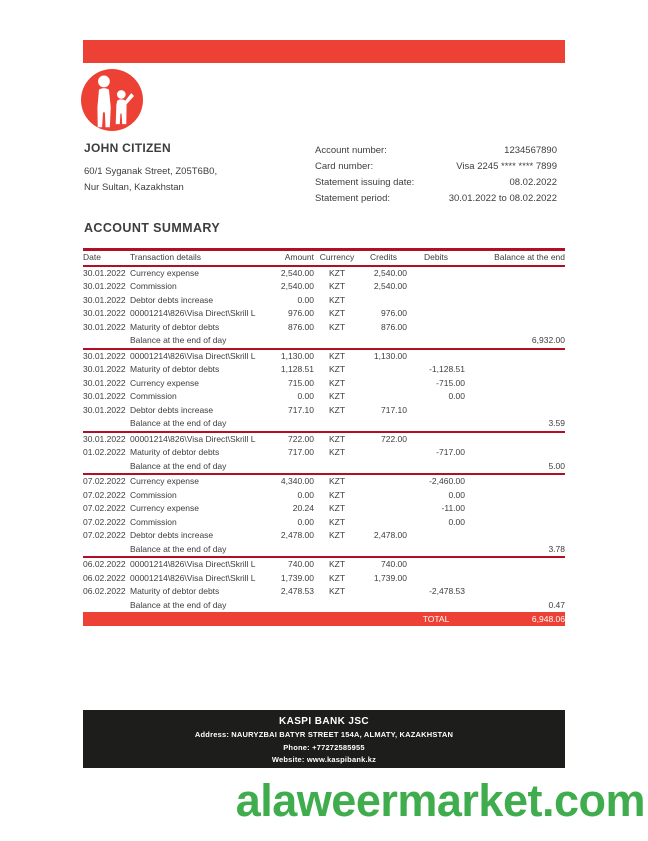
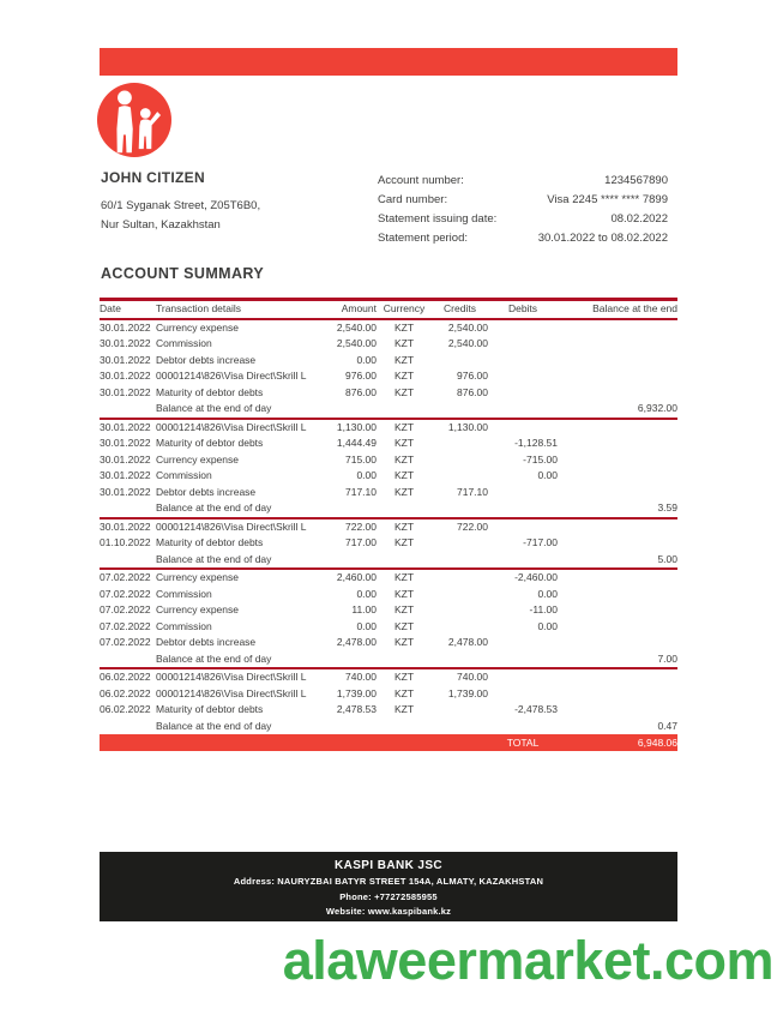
  JOHN CITIZEN
  60/1 Syganak Street, Z05T6B0,
  Nur Sultan, Kazakhstan
  Account number:
  1234567890
  Card number:
  Visa 2245 **** **** 7899
  Statement issuing date:
  08.02.2022
  Statement period:
  30.01.2022 to 08.02.2022
  ACCOUNT SUMMARY
  Date	Transaction details	Amount	Currency	Credits	Debits	Balance at the end
  30.01.2022	Currency expense	2,540.00	KZT	2,540.00
  30.01.2022	Commission	2,540.00	KZT	2,540.00
  30.01.2022	Debtor debts increase	0.00	KZT
  30.01.2022	00001214\826\Visa Direct\Skrill L	976.00	KZT	976.00
  30.01.2022	Maturity of debtor debts	876.00	KZT	876.00
  	Balance at the end of day	6,932.00
  30.01.2022	00001214\826\Visa Direct\Skrill L	1,130.00	KZT	1,130.00
- 30.01.2022	Maturity of debtor debts	1,128.51	KZT		-1,128.51
+ 30.01.2022	Maturity of debtor debts	1,444.49	KZT		-1,128.51
  30.01.2022	Currency expense	715.00	KZT		-715.00
  30.01.2022	Commission	0.00	KZT		0.00
  30.01.2022	Debtor debts increase	717.10	KZT	717.10
  	Balance at the end of day	3.59
  30.01.2022	00001214\826\Visa Direct\Skrill L	722.00	KZT	722.00
- 01.02.2022	Maturity of debtor debts	717.00	KZT		-717.00
+ 01.10.2022	Maturity of debtor debts	717.00	KZT		-717.00
  	Balance at the end of day	5.00
- 07.02.2022	Currency expense	4,340.00	KZT		-2,460.00
+ 07.02.2022	Currency expense	2,460.00	KZT		-2,460.00
  07.02.2022	Commission	0.00	KZT		0.00
- 07.02.2022	Currency expense	20.24	KZT		-11.00
+ 07.02.2022	Currency expense	11.00	KZT		-11.00
  07.02.2022	Commission	0.00	KZT		0.00
  07.02.2022	Debtor debts increase	2,478.00	KZT	2,478.00
- 	Balance at the end of day	3.78
+ 	Balance at the end of day	7.00
  06.02.2022	00001214\826\Visa Direct\Skrill L	740.00	KZT	740.00
  06.02.2022	00001214\826\Visa Direct\Skrill L	1,739.00	KZT	1,739.00
  06.02.2022	Maturity of debtor debts	2,478.53	KZT		-2,478.53
  	Balance at the end of day	0.47
  	TOTAL	6,948.06
  KASPI BANK JSC
  Address: NAURYZBAI BATYR STREET 154A, ALMATY, KAZAKHSTAN
  Phone: +77272585955
  Website: www.kaspibank.kz
  alaweermarket.com
